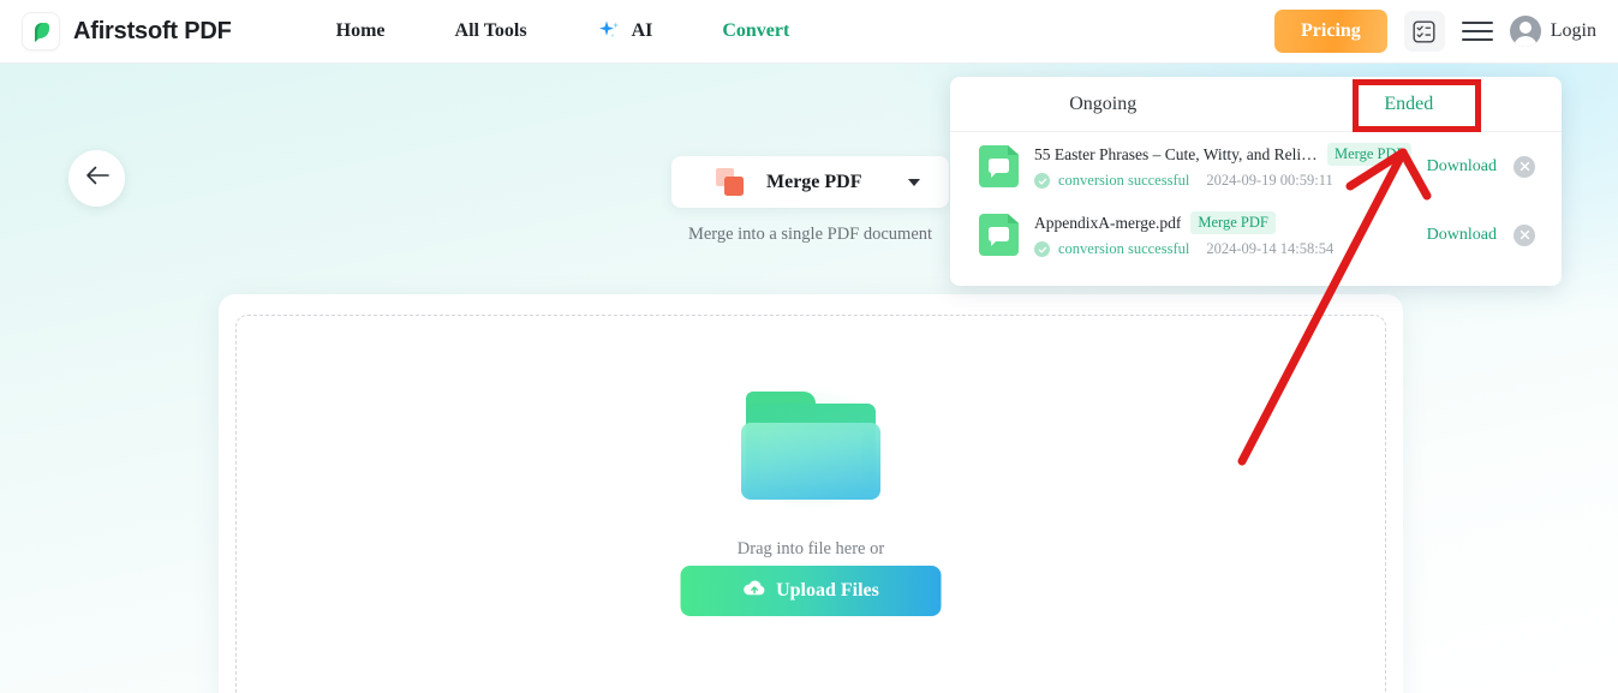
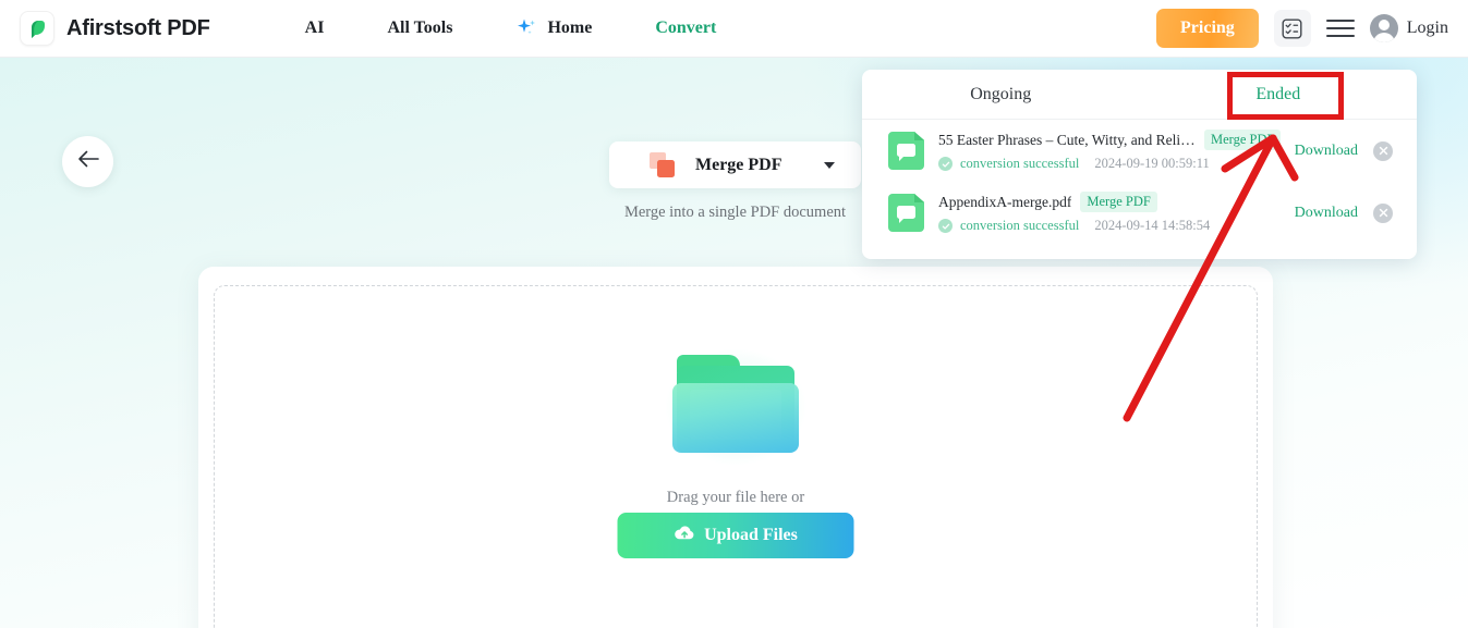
  Afirstsoft PDF
- Home
+ AI
  All Tools
- AI
+ Home
  Convert
  Pricing
  Login
  Merge PDF
  Merge into a single PDF document
- Drag into file here or
+ Drag your file here or
  Upload Files
  Ongoing
  Ended
  55 Easter Phrases – Cute, Witty, and Religi
  Merge PD
  conversion successful
  2024-09-19 00:59:11
  Download
  AppendixA-merge.pdf
  Merge PDF
  conversion successful
  2024-09-14 14:58:54
  Download
